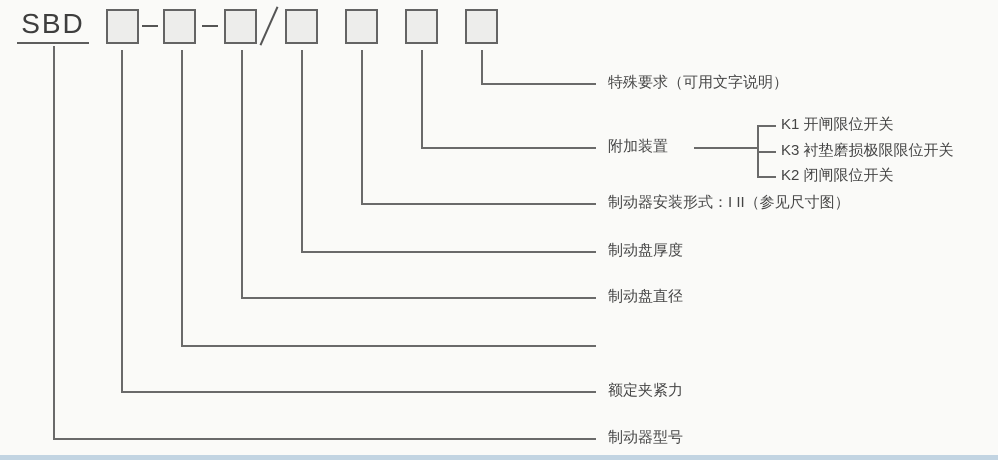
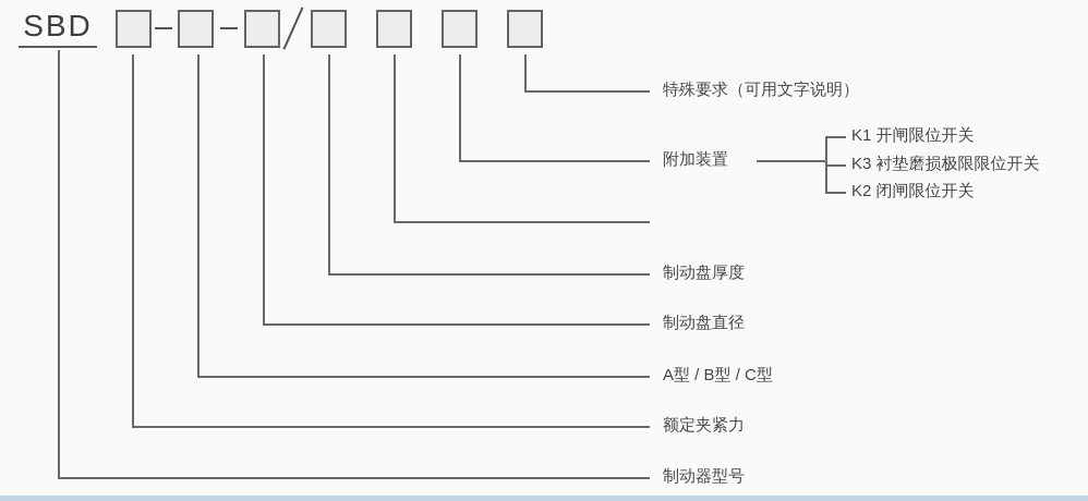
  SBD
  特殊要求（可用文字说明）
  附加装置
- 制动器安装形式：I II（参见尺寸图）
  制动盘厚度
  制动盘直径
+ A型 / B型 / C型
  额定夹紧力
  制动器型号
  K1 开闸限位开关
  K3 衬垫磨损极限限位开关
  K2 闭闸限位开关
